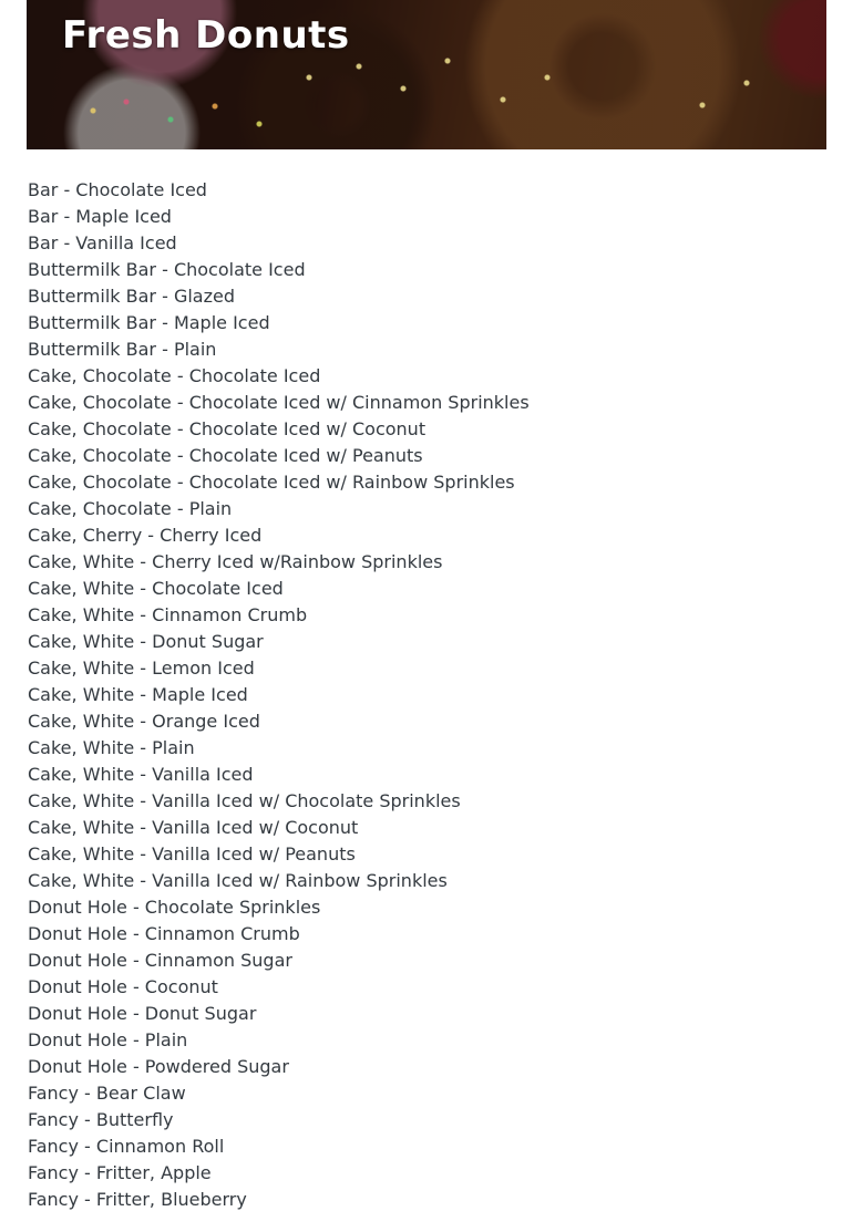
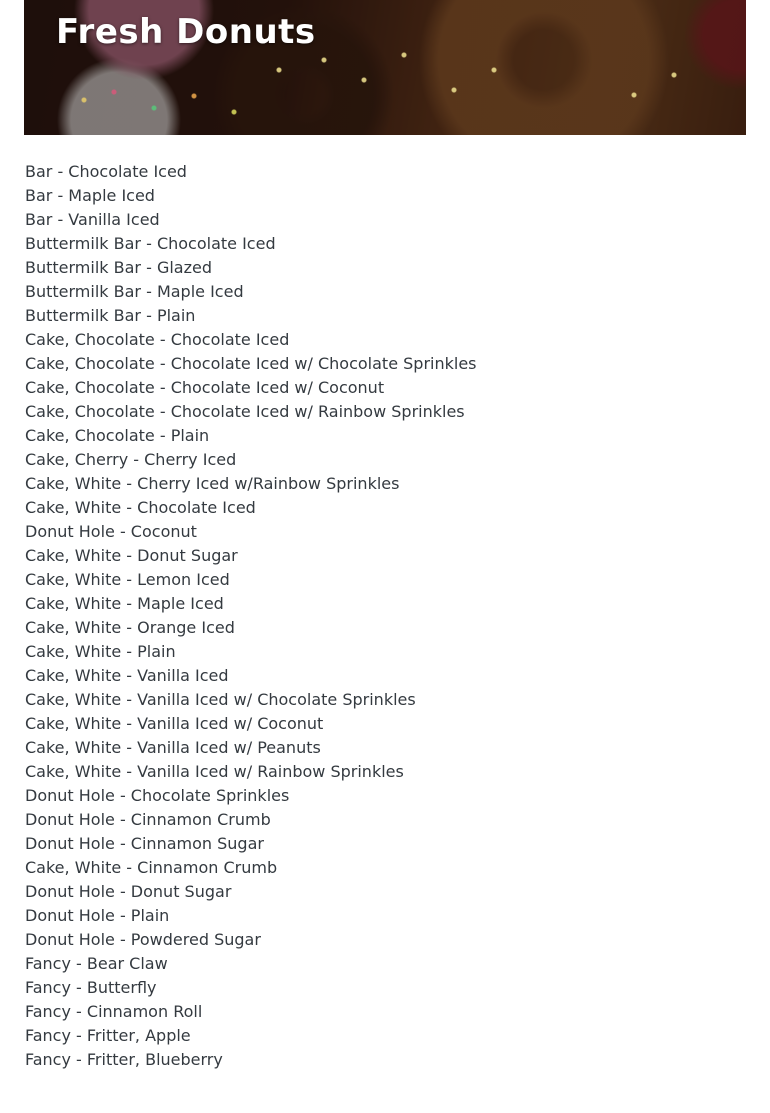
  Fresh Donuts
  Bar - Chocolate Iced
  Bar - Maple Iced
  Bar - Vanilla Iced
  Buttermilk Bar - Chocolate Iced
  Buttermilk Bar - Glazed
  Buttermilk Bar - Maple Iced
  Buttermilk Bar - Plain
  Cake, Chocolate - Chocolate Iced
- Cake, Chocolate - Chocolate Iced w/ Cinnamon Sprinkles
+ Cake, Chocolate - Chocolate Iced w/ Chocolate Sprinkles
  Cake, Chocolate - Chocolate Iced w/ Coconut
- Cake, Chocolate - Chocolate Iced w/ Peanuts
  Cake, Chocolate - Chocolate Iced w/ Rainbow Sprinkles
  Cake, Chocolate - Plain
  Cake, Cherry - Cherry Iced
  Cake, White - Cherry Iced w/Rainbow Sprinkles
  Cake, White - Chocolate Iced
- Cake, White - Cinnamon Crumb
+ Donut Hole - Coconut
  Cake, White - Donut Sugar
  Cake, White - Lemon Iced
  Cake, White - Maple Iced
  Cake, White - Orange Iced
  Cake, White - Plain
  Cake, White - Vanilla Iced
  Cake, White - Vanilla Iced w/ Chocolate Sprinkles
  Cake, White - Vanilla Iced w/ Coconut
  Cake, White - Vanilla Iced w/ Peanuts
  Cake, White - Vanilla Iced w/ Rainbow Sprinkles
  Donut Hole - Chocolate Sprinkles
  Donut Hole - Cinnamon Crumb
  Donut Hole - Cinnamon Sugar
- Donut Hole - Coconut
+ Cake, White - Cinnamon Crumb
  Donut Hole - Donut Sugar
  Donut Hole - Plain
  Donut Hole - Powdered Sugar
  Fancy - Bear Claw
  Fancy - Butterfly
  Fancy - Cinnamon Roll
  Fancy - Fritter, Apple
  Fancy - Fritter, Blueberry
